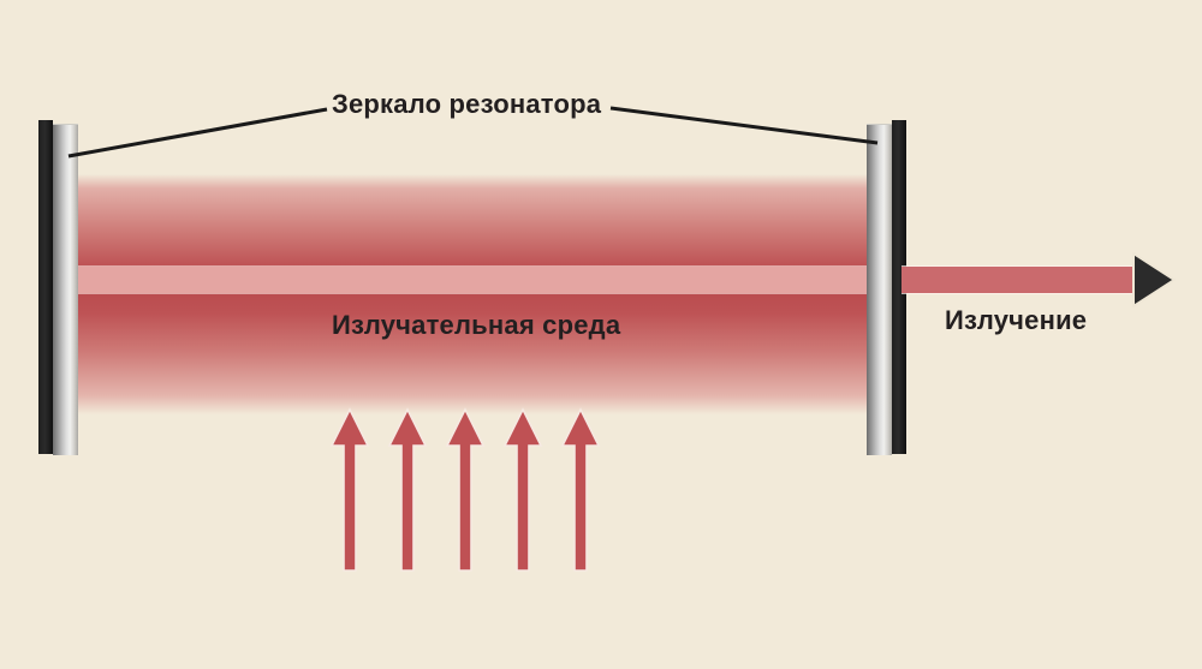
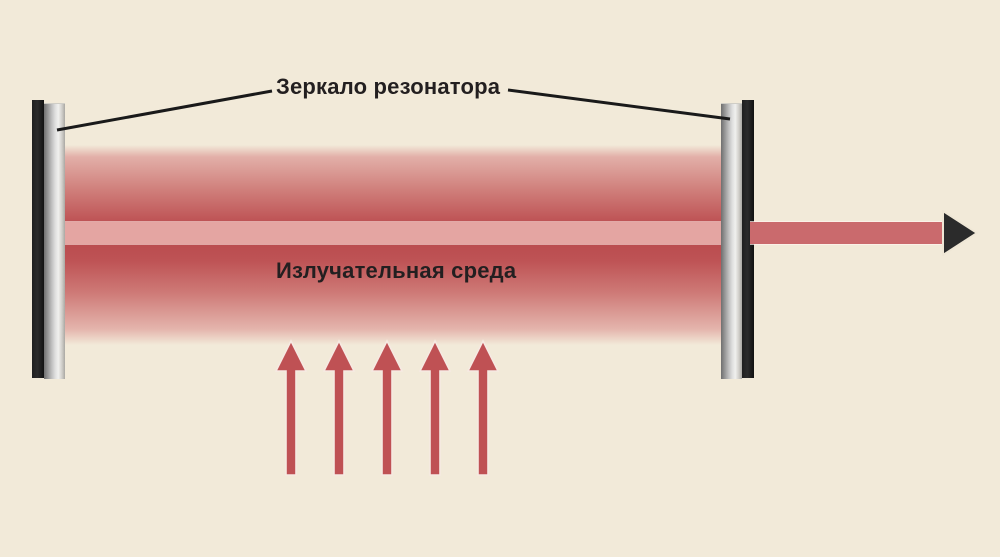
  Зеркало резонатора
  Излучательная среда
- Излучение
